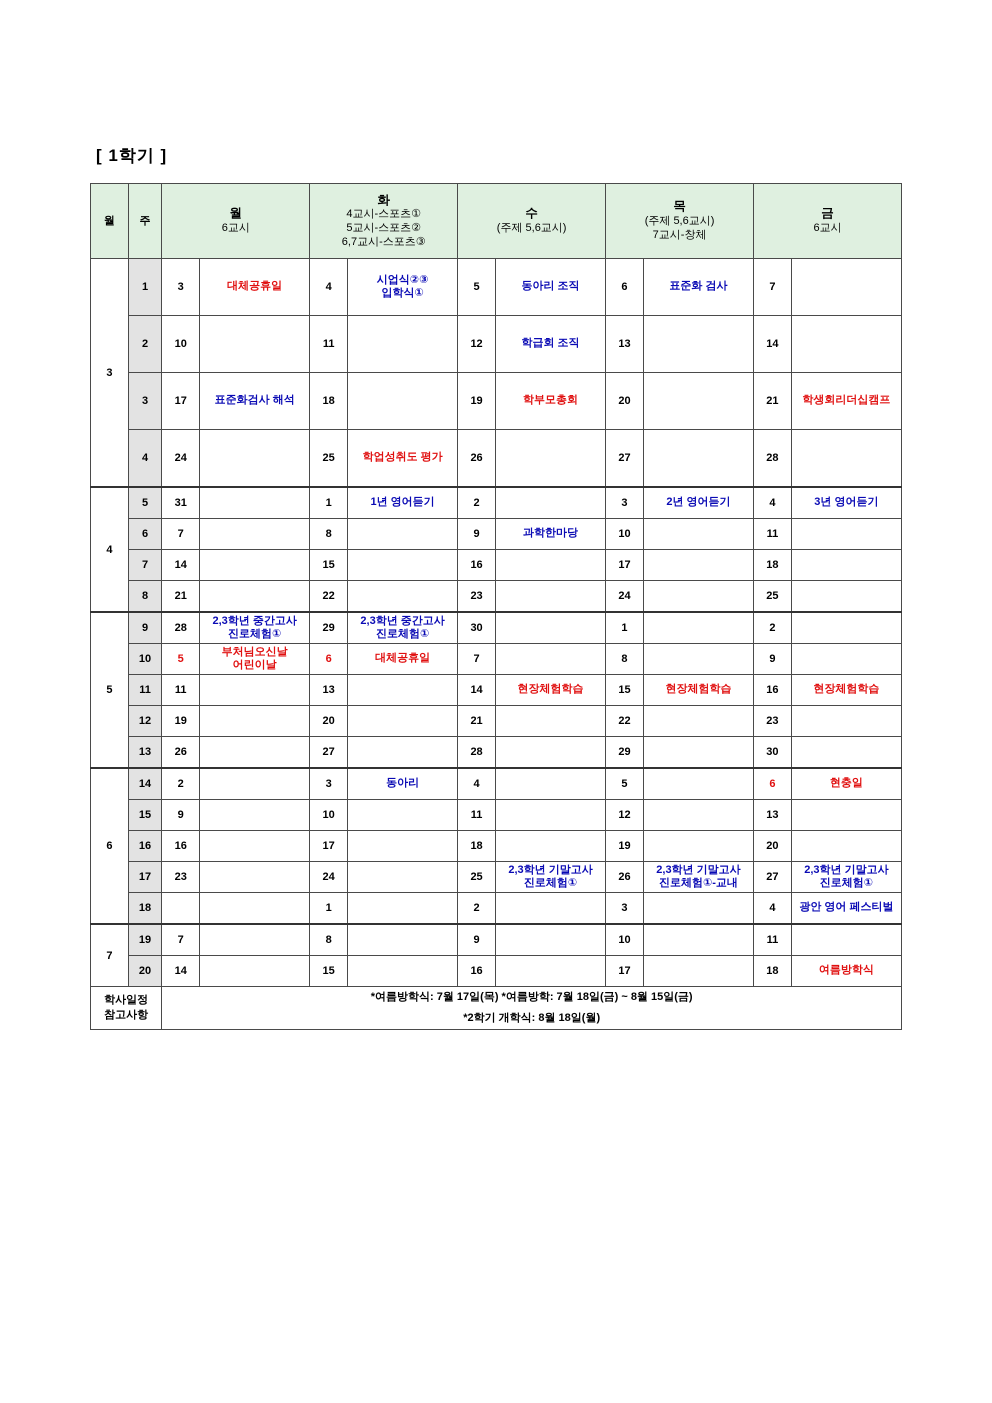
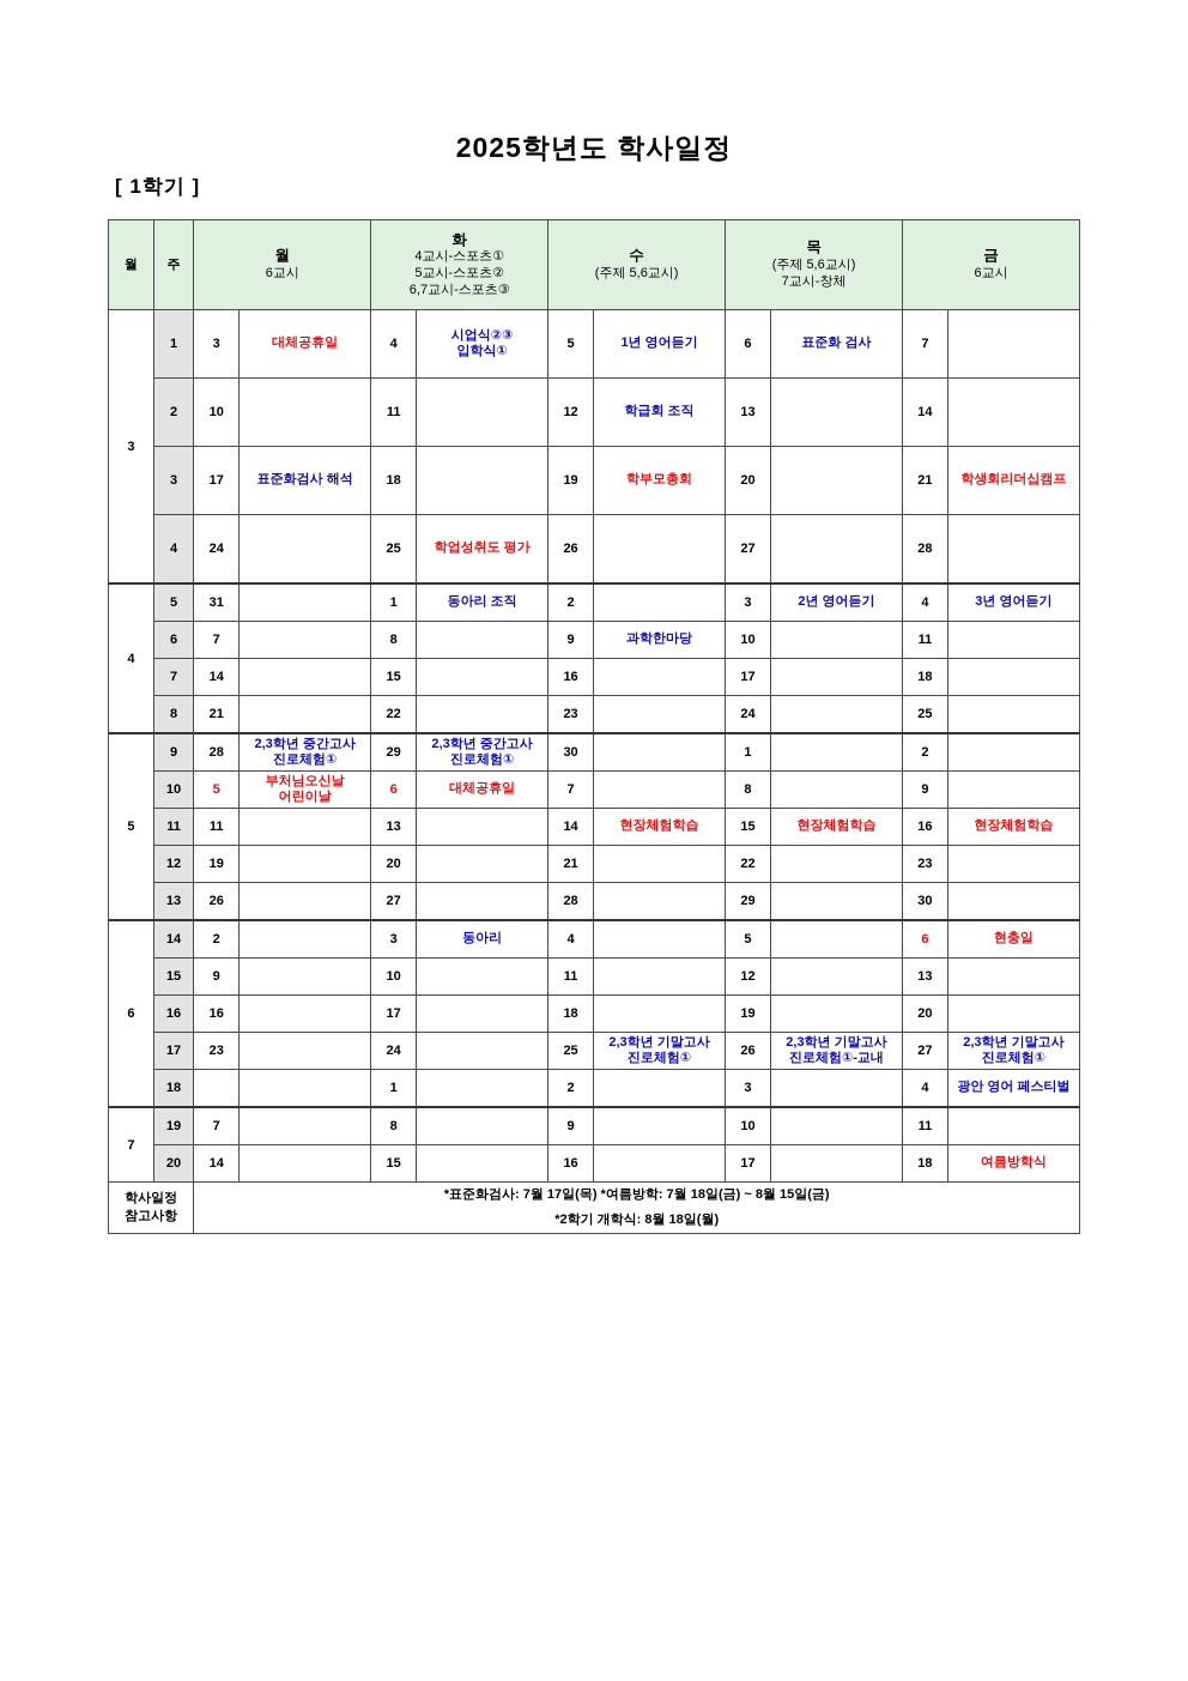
+ 2025학년도 학사일정
  [ 1학기 ]
  월	주	월 6교시	화 4교시-스포츠① 5교시-스포츠② 6,7교시-스포츠③	수 (주제 5,6교시)	목 (주제 5,6교시) 7교시-창체	금 6교시
- 3	1	3	대체공휴일	4	시업식②③입학식①	5	동아리 조직	6	표준화 검사	7
+ 3	1	3	대체공휴일	4	시업식②③입학식①	5	1년 영어듣기	6	표준화 검사	7
  2	10		11		12	학급회 조직	13		14
  3	17	표준화검사 해석	18		19	학부모총회	20		21	학생회리더십캠프
  4	24		25	학업성취도 평가	26		27		28
- 4	5	31		1	1년 영어듣기	2		3	2년 영어듣기	4	3년 영어듣기
+ 4	5	31		1	동아리 조직	2		3	2년 영어듣기	4	3년 영어듣기
  6	7		8		9	과학한마당	10		11
  7	14		15		16		17		18
  8	21		22		23		24		25
  5	9	28	2,3학년 중간고사진로체험①	29	2,3학년 중간고사진로체험①	30		1		2
  10	5	부처님오신날어린이날	6	대체공휴일	7		8		9
  11	11		13		14	현장체험학습	15	현장체험학습	16	현장체험학습
  12	19		20		21		22		23
  13	26		27		28		29		30
  6	14	2		3	동아리	4		5		6	현충일
  15	9		10		11		12		13
  16	16		17		18		19		20
  17	23		24		25	2,3학년 기말고사진로체험①	26	2,3학년 기말고사진로체험①-교내	27	2,3학년 기말고사진로체험①
  18			1		2		3		4	광안 영어 페스티벌
  7	19	7		8		9		10		11
  20	14		15		16		17		18	여름방학식
- 학사일정참고사항	*여름방학식: 7월 17일(목) *여름방학: 7월 18일(금) ~ 8월 15일(금) *2학기 개학식: 8월 18일(월)
+ 학사일정참고사항	*표준화검사: 7월 17일(목) *여름방학: 7월 18일(금) ~ 8월 15일(금) *2학기 개학식: 8월 18일(월)
